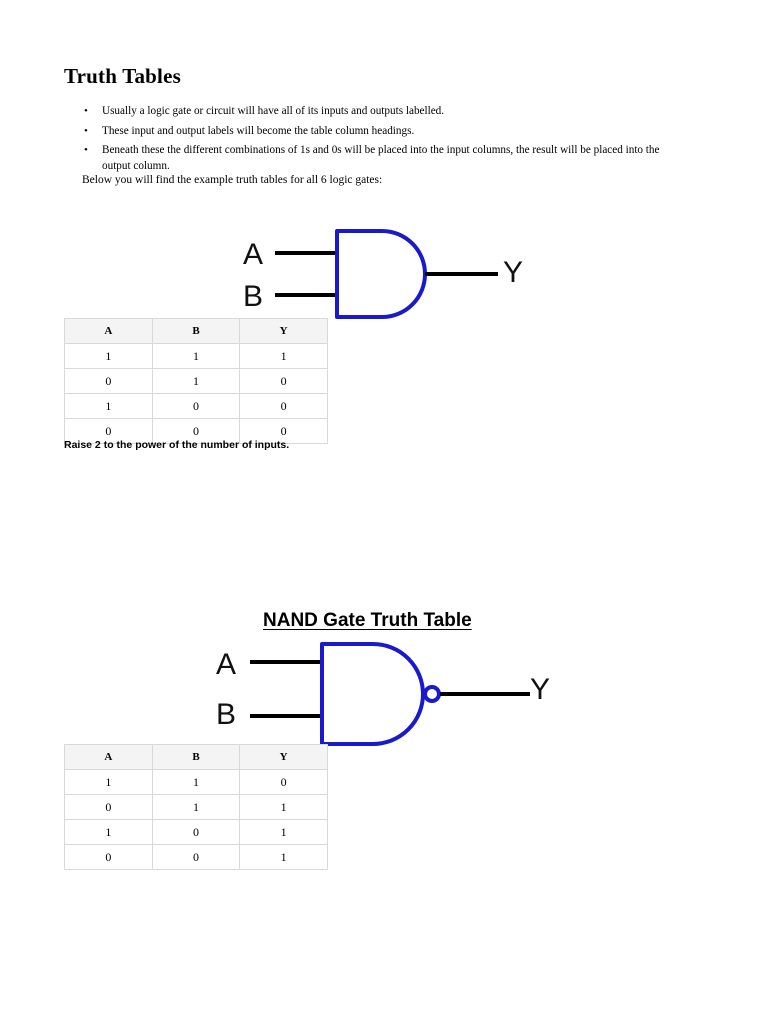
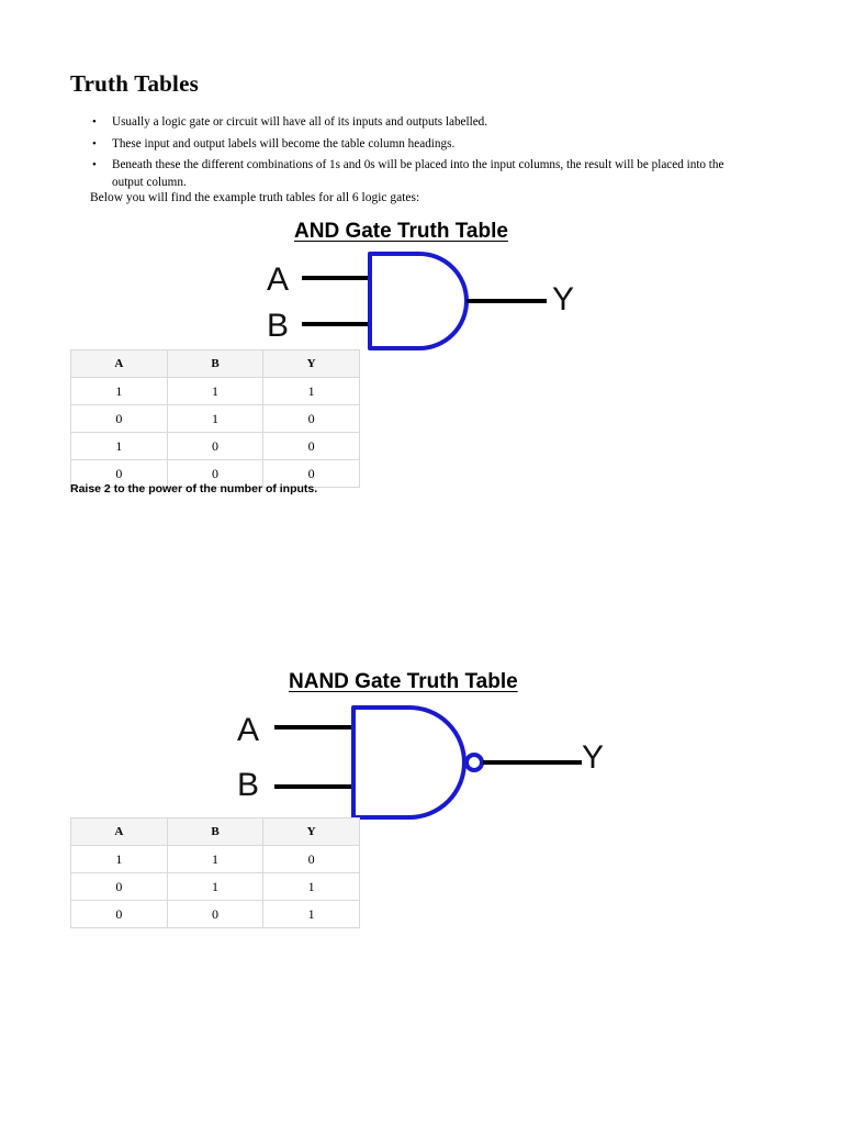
  Truth Tables
  •
  Usually a logic gate or circuit will have all of its inputs and outputs labelled.
  •
  These input and output labels will become the table column headings.
  •
  Beneath these the different combinations of 1s and 0s will be placed into the input columns, the result will be placed into the output column.
  Below you will find the example truth tables for all 6 logic gates:
+ AND Gate Truth Table
  A
  B
  Y
  A	B	Y
  1	1	1
  0	1	0
  1	0	0
  0	0	0
  Raise 2 to the power of the number of inputs.
  NAND Gate Truth Table
  A
  B
  Y
  A	B	Y
  1	1	0
  0	1	1
- 1	0	1
  0	0	1
